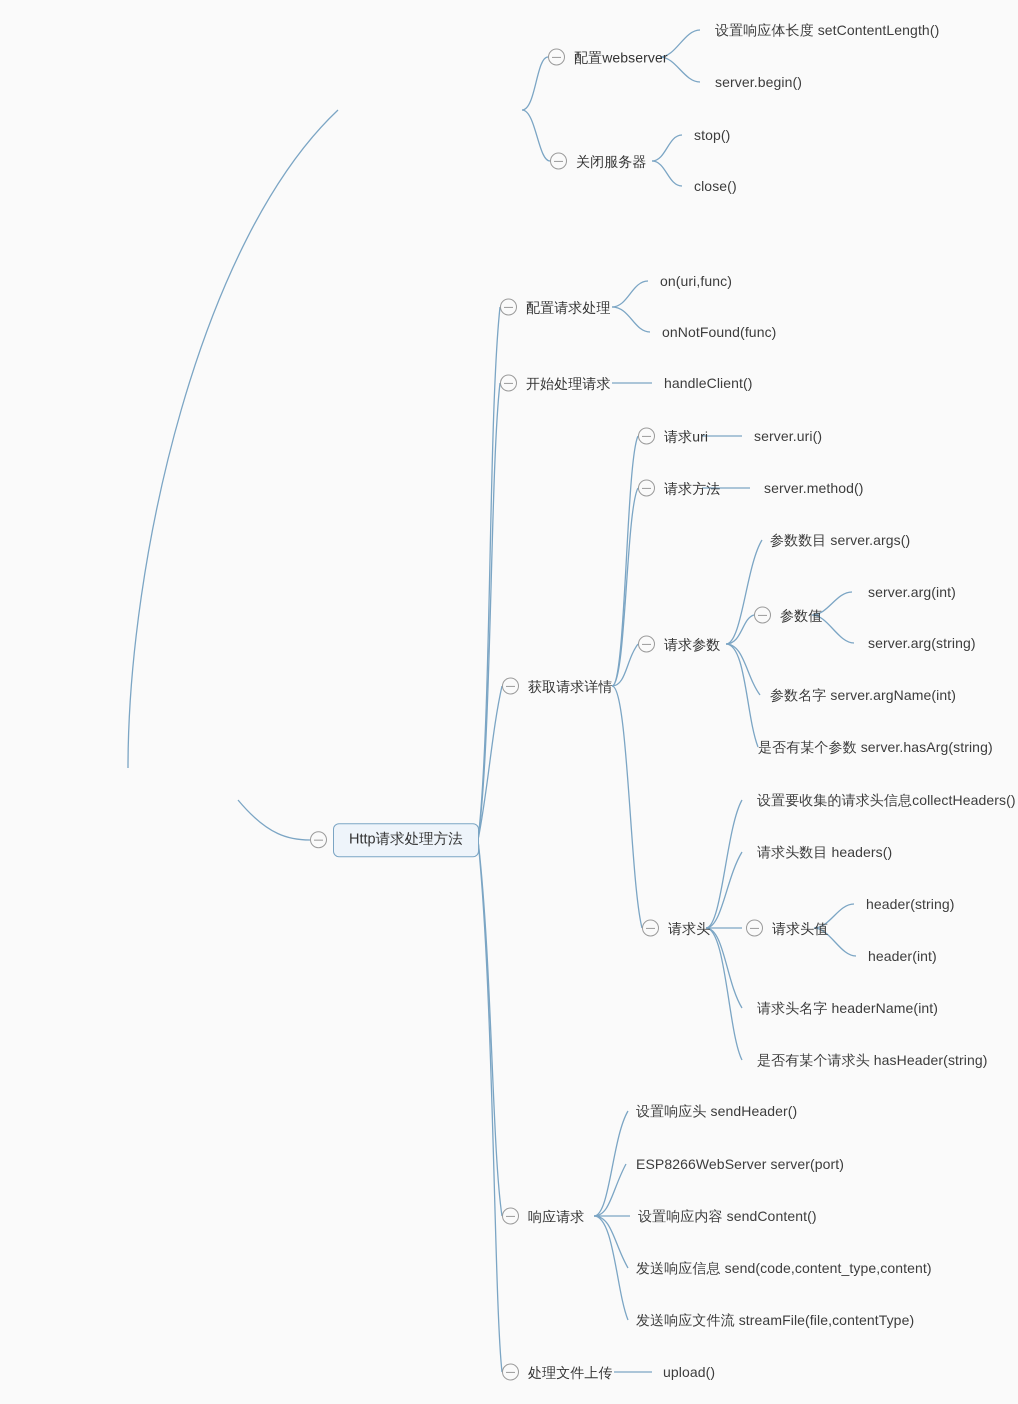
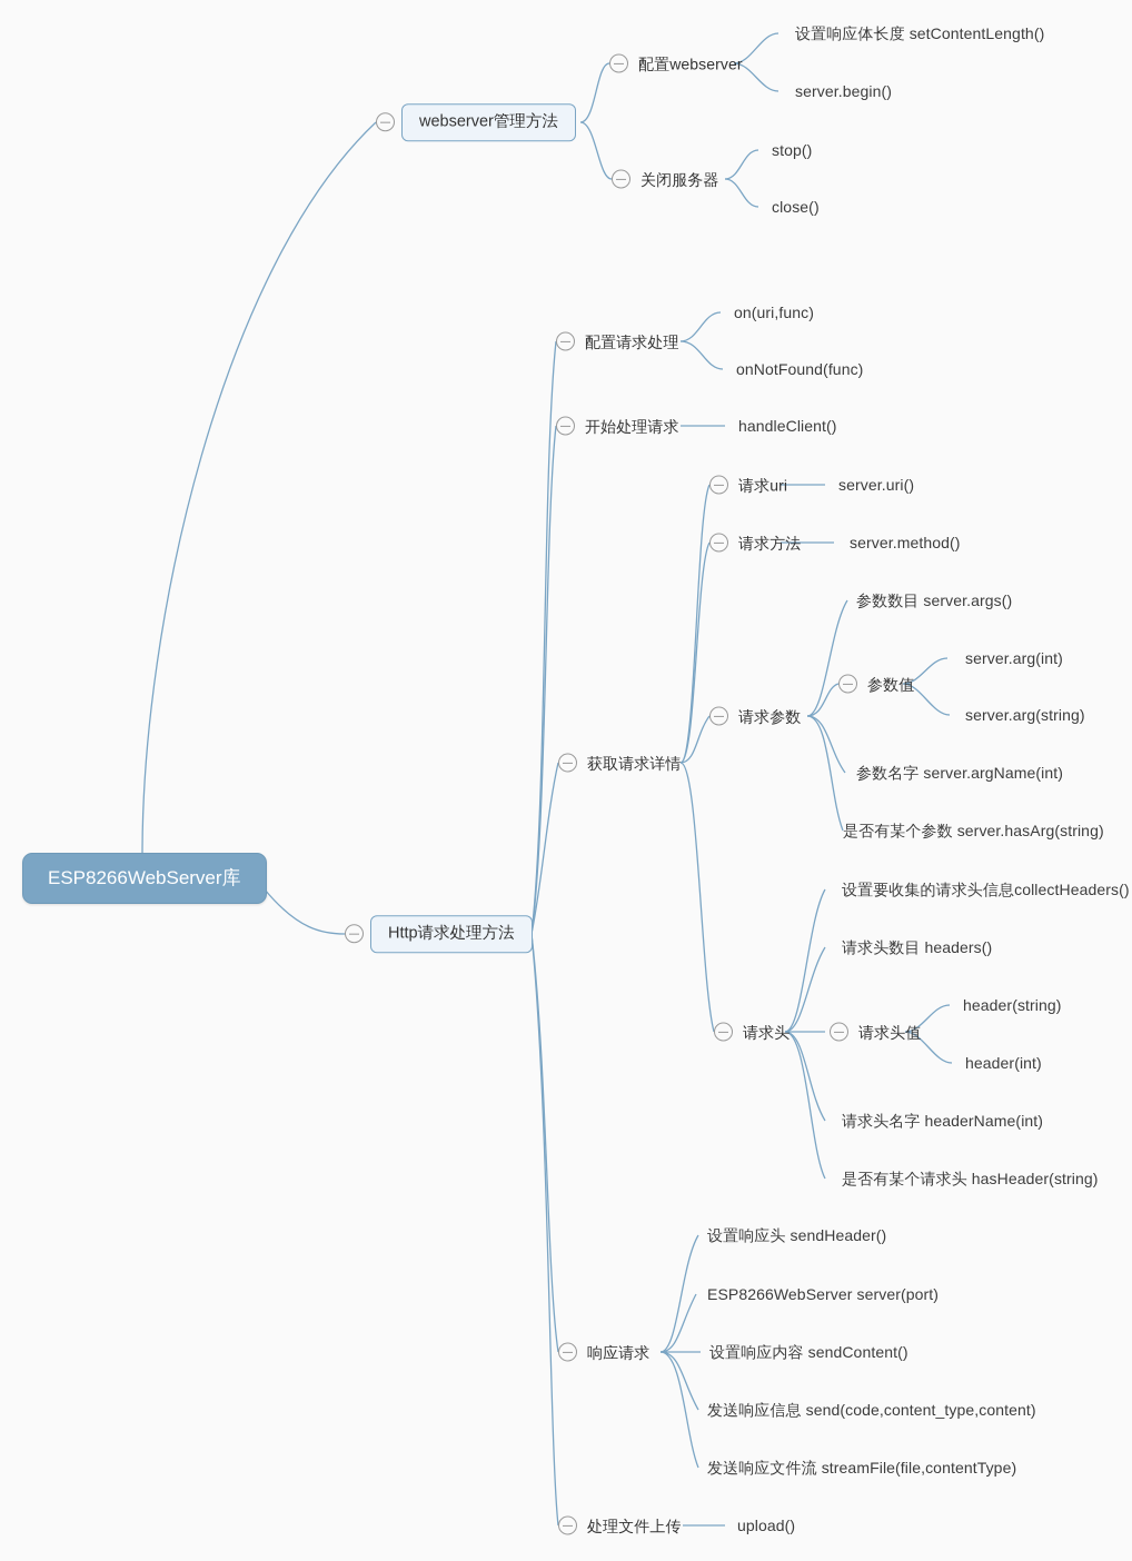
+ ESP8266WebServer库
+ webserver管理方法
  配置webserver
  设置响应体长度 setContentLength()
  server.begin()
  关闭服务器
  stop()
  close()
  Http请求处理方法
  配置请求处理
  on(uri,func)
  onNotFound(func)
  开始处理请求
  handleClient()
  获取请求详情
  请求uri
  server.uri()
  请求方法
  server.method()
  请求参数
  参数数目 server.args()
  参数值
  server.arg(int)
  server.arg(string)
  参数名字 server.argName(int)
  是否有某个参数 server.hasArg(string)
  请求头
  设置要收集的请求头信息collectHeaders()
  请求头数目 headers()
  请求头值
  header(string)
  header(int)
  请求头名字 headerName(int)
  是否有某个请求头 hasHeader(string)
  响应请求
  设置响应头 sendHeader()
  ESP8266WebServer server(port)
  设置响应内容 sendContent()
  发送响应信息 send(code,content_type,content)
  发送响应文件流 streamFile(file,contentType)
  处理文件上传
  upload()
